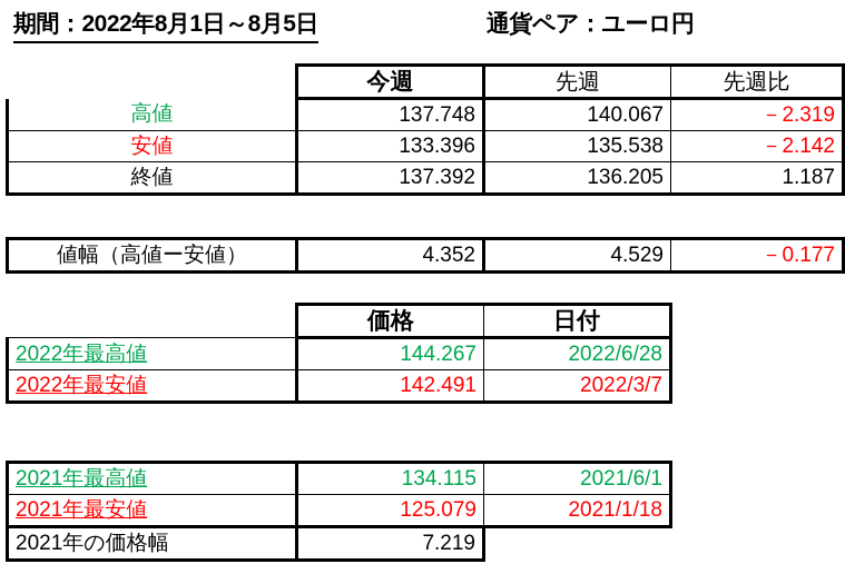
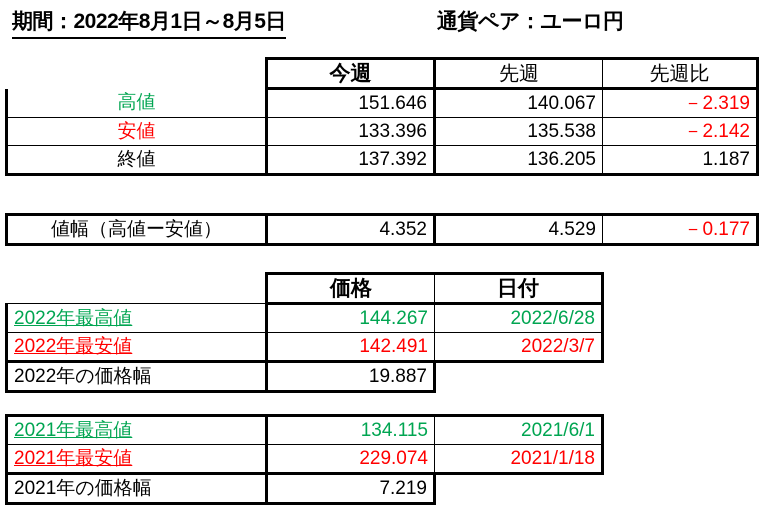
  期間：2022年8月1日～8月5日
  通貨ペア：ユーロ円
  	今週	先週	先週比
- 高値	137.748	140.067	－2.319
+ 高値	151.646	140.067	－2.319
  安値	133.396	135.538	－2.142
  終値	137.392	136.205	1.187
  値幅（高値ー安値）	4.352	4.529	－0.177
  	価格	日付
  2022年最高値	144.267	2022/6/28
  2022年最安値	142.491	2022/3/7
+ 2022年の価格幅	19.887
  2021年最高値	134.115	2021/6/1
- 2021年最安値	125.079	2021/1/18
+ 2021年最安値	229.074	2021/1/18
  2021年の価格幅	7.219
